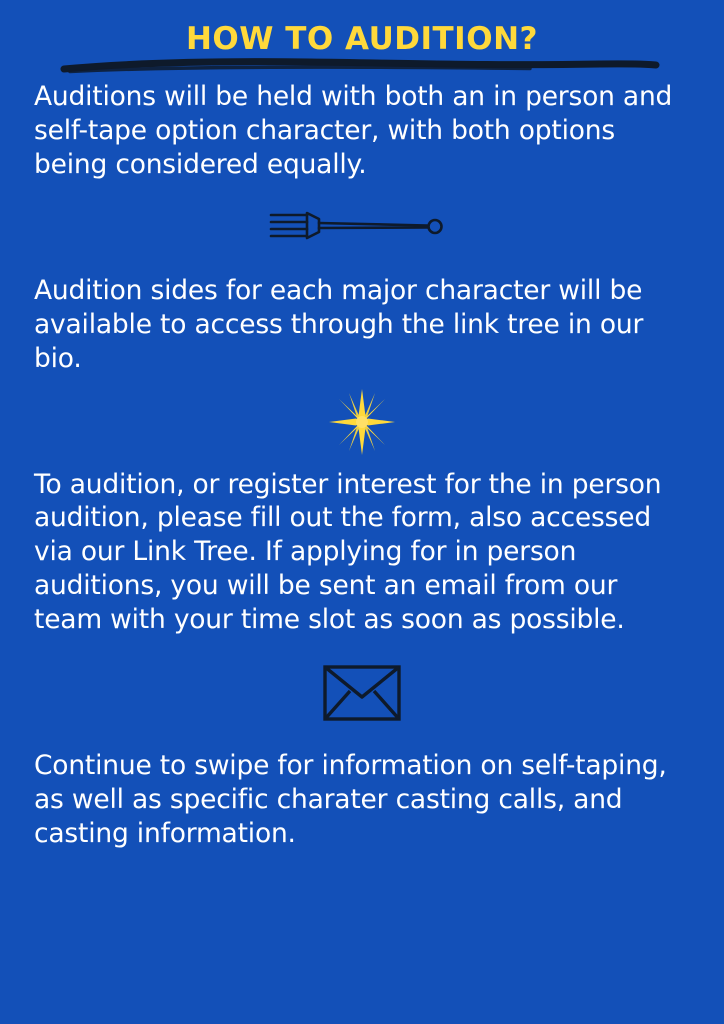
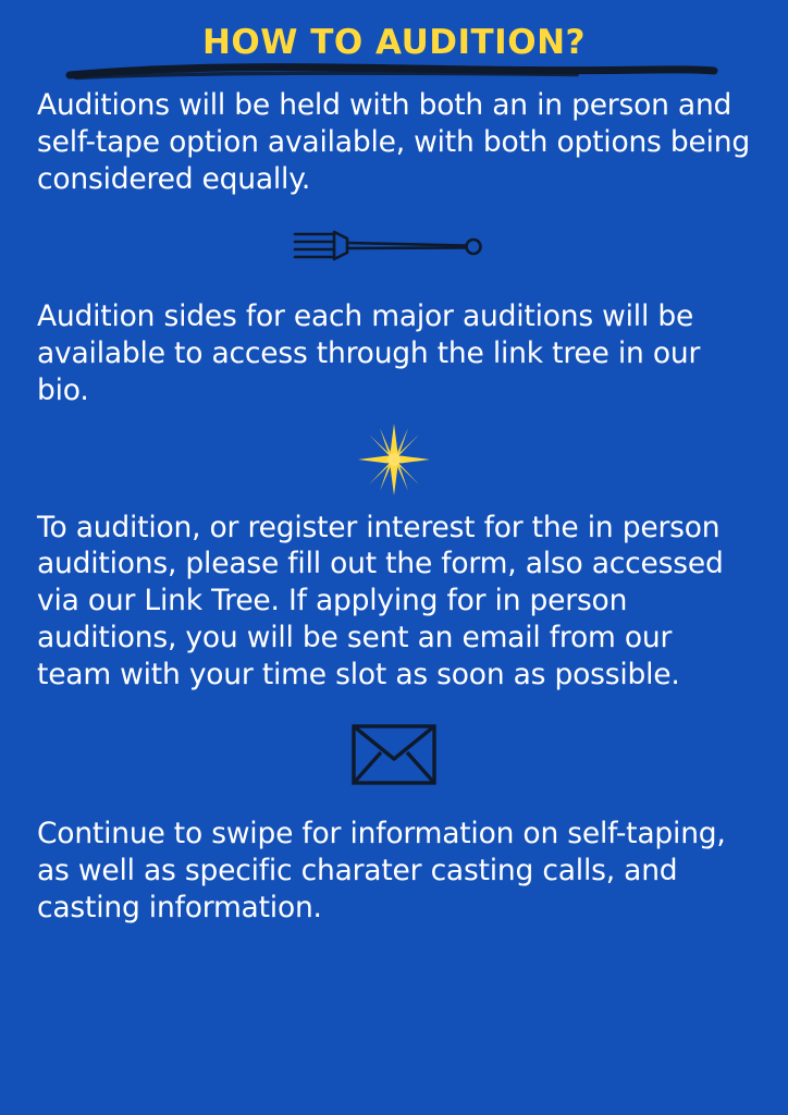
  HOW TO AUDITION?
- Auditions will be held with both an in person and self-tape option character, with both options being considered equally.
+ Auditions will be held with both an in person and self-tape option available, with both options being considered equally.
- Audition sides for each major character will be available to access through the link tree in our bio.
+ Audition sides for each major auditions will be available to access through the link tree in our bio.
- To audition, or register interest for the in person audition, please fill out the form, also accessed via our Link Tree. If applying for in person auditions, you will be sent an email from our team with your time slot as soon as possible.
+ To audition, or register interest for the in person auditions, please fill out the form, also accessed via our Link Tree. If applying for in person auditions, you will be sent an email from our team with your time slot as soon as possible.
  Continue to swipe for information on self-taping, as well as specific charater casting calls, and casting information.
